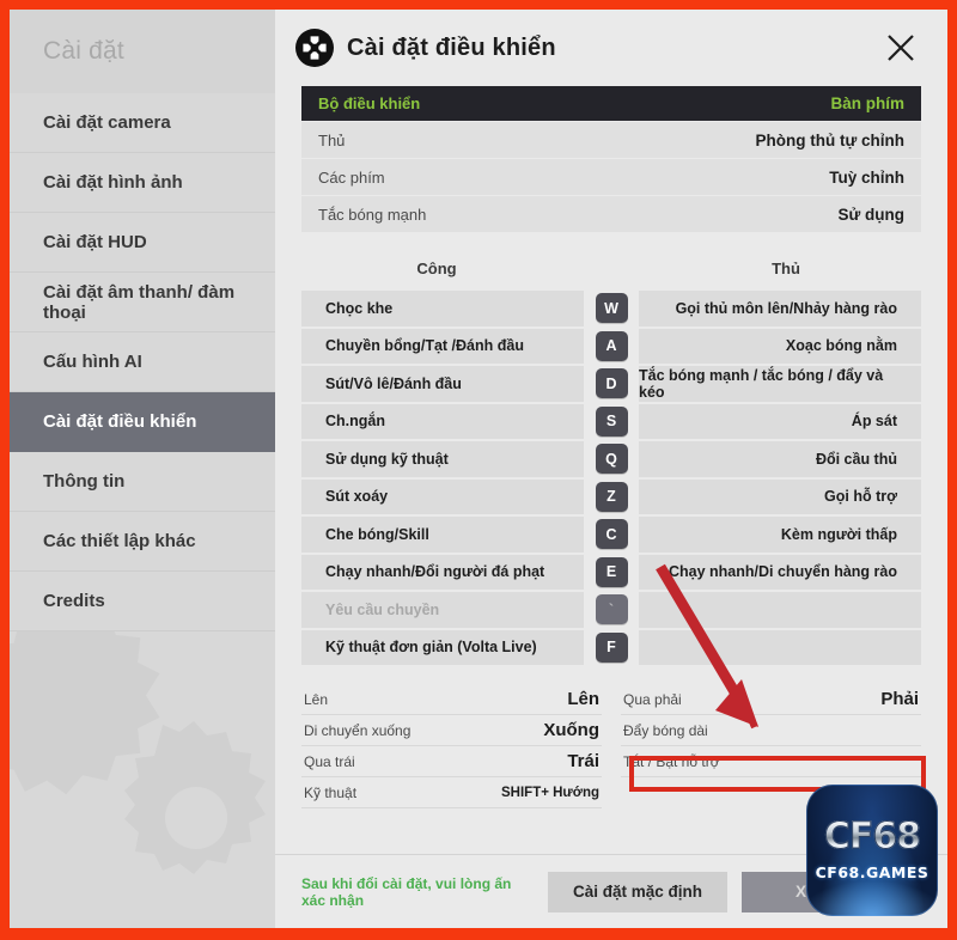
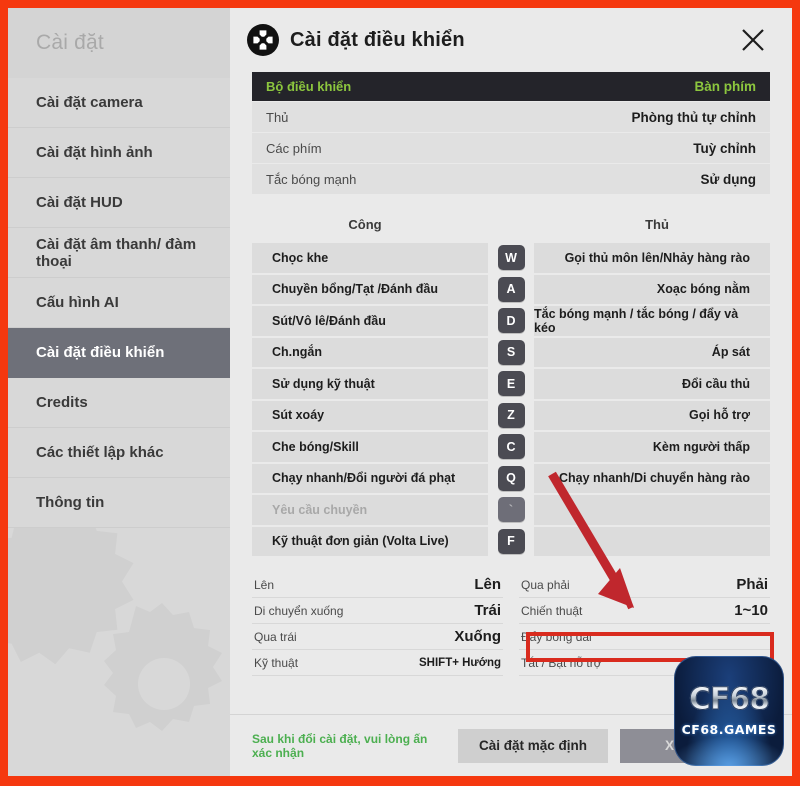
  Cài đặt
  Cài đặt camera
  Cài đặt hình ảnh
  Cài đặt HUD
  Cài đặt âm thanh/ đàm thoại
  Cấu hình AI
  Cài đặt điều khiển
- Thông tin
+ Credits
  Các thiết lập khác
- Credits
+ Thông tin
  Cài đặt điều khiển
  Bộ điều khiển
  Bàn phím
  Thủ
  Phòng thủ tự chỉnh
  Các phím
  Tuỳ chỉnh
  Tắc bóng mạnh
  Sử dụng
  Công
  Thủ
  Chọc khe
  W
  Gọi thủ môn lên/Nhảy hàng rào
  Chuyền bổng/Tạt /Đánh đầu
  A
  Xoạc bóng nằm
  Sút/Vô lê/Đánh đầu
  D
  Tắc bóng mạnh / tắc bóng / đẩy và kéo
  Ch.ngắn
  S
  Áp sát
  Sử dụng kỹ thuật
- Q
+ E
  Đổi cầu thủ
  Sút xoáy
  Z
  Gọi hỗ trợ
  Che bóng/Skill
  C
  Kèm người thấp
  Chạy nhanh/Đổi người đá phạt
- E
+ Q
  Chạy nhanh/Di chuyển hàng rào
  Yêu cầu chuyền
  `
  Kỹ thuật đơn giản (Volta Live)
  F
  Lên
  Lên
  Di chuyển xuống
- Xuống
+ Trái
  Qua trái
- Trái
+ Xuống
  Kỹ thuật
  SHIFT+ Hướng
  Qua phải
  Phải
+ Chiến thuật
+ 1~10
  Đẩy bóng dài
  Tắt / Bật hỗ trợ
  Sau khi đổi cài đặt, vui lòng ấn xác nhận
  Cài đặt mặc định
  CF68
  CF68.GAMES
